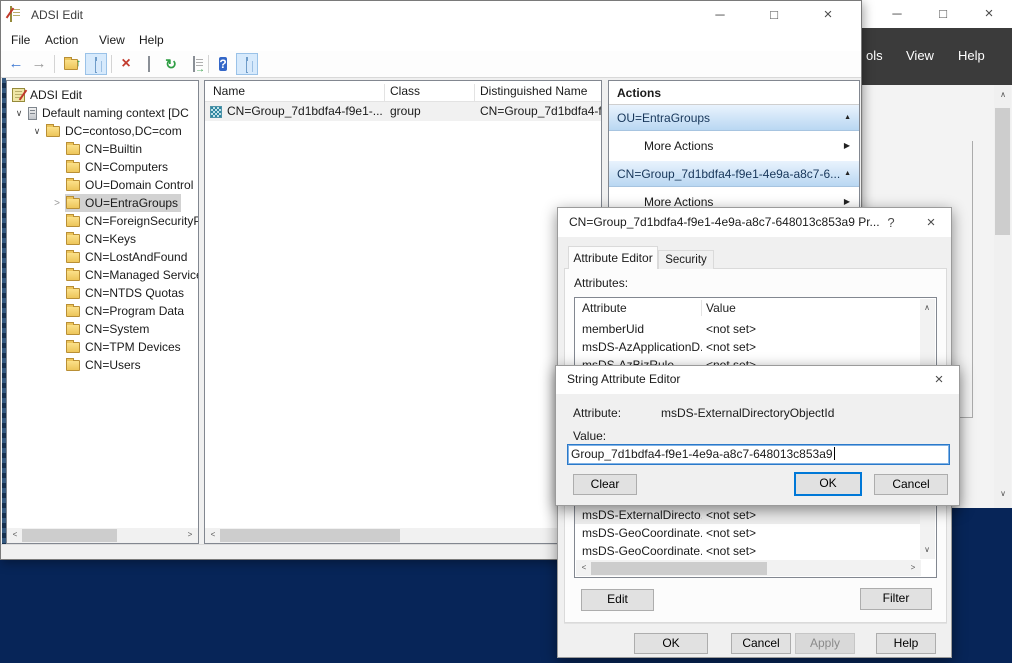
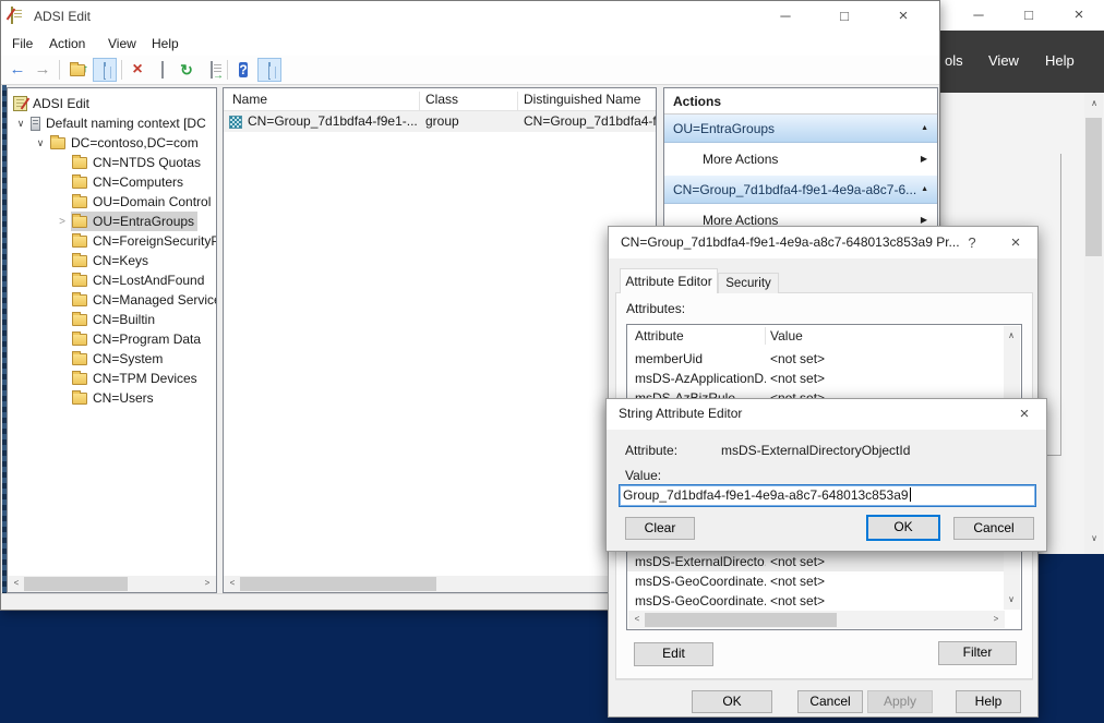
  ols
  View
  Help
  ADSI Edit
  File
  Action
  View
  Help
  ←
  →
  ↑
  ×
  ↻
  →
  ?
  ADSI Edit
  Default naming context [DC
  DC=contoso,DC=com
- CN=Builtin
+ CN=NTDS Quotas
  CN=Computers
  OU=Domain Control
  OU=EntraGroups
  CN=ForeignSecurityP
  CN=Keys
  CN=LostAndFound
  CN=Managed Servic
- CN=NTDS Quotas
+ CN=Builtin
  CN=Program Data
  CN=System
  CN=TPM Devices
  CN=Users
  Name
  Class
  Distinguished Name
  CN=Group_7d1bdfa4-f9e1-...
  group
  CN=Group_7d1bdfa4-f
  Actions
  OU=EntraGroups
  More Actions
  CN=Group_7d1bdfa4-f9e1-4e9a-a8c7-6...
  More Actions
  CN=Group_7d1bdfa4-f9e1-4e9a-a8c7-648013c853a9 Pr...
  Attribute Editor
  Security
  Attributes:
  Attribute
  Value
  memberUid
  <not set>
  msDS-AzApplicationD.
  <not set>
  msDS-ExternalDirecto
  <not set>
  msDS-GeoCoordinate.
  <not set>
  msDS-GeoCoordinate.
  <not set>
  Edit
  Filter
  OK
  Cancel
  Apply
  Help
  String Attribute Editor
  Attribute:
  msDS-ExternalDirectoryObjectId
  Value:
  Group_7d1bdfa4-f9e1-4e9a-a8c7-648013c853a9
  Clear
  OK
  Cancel
